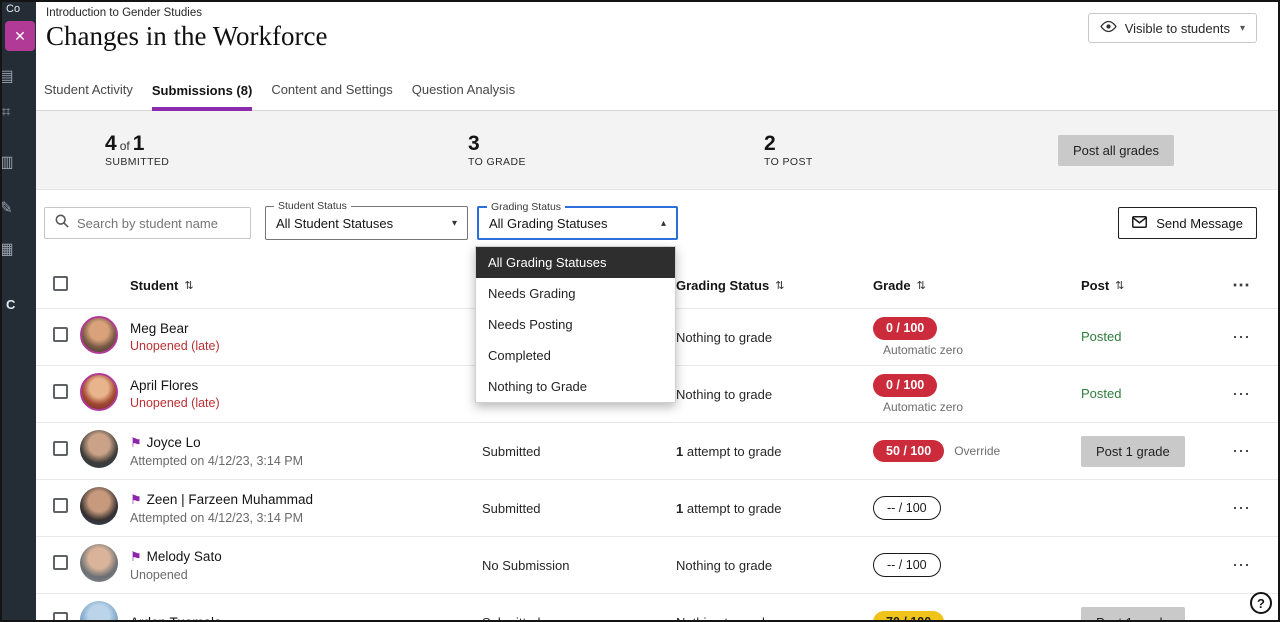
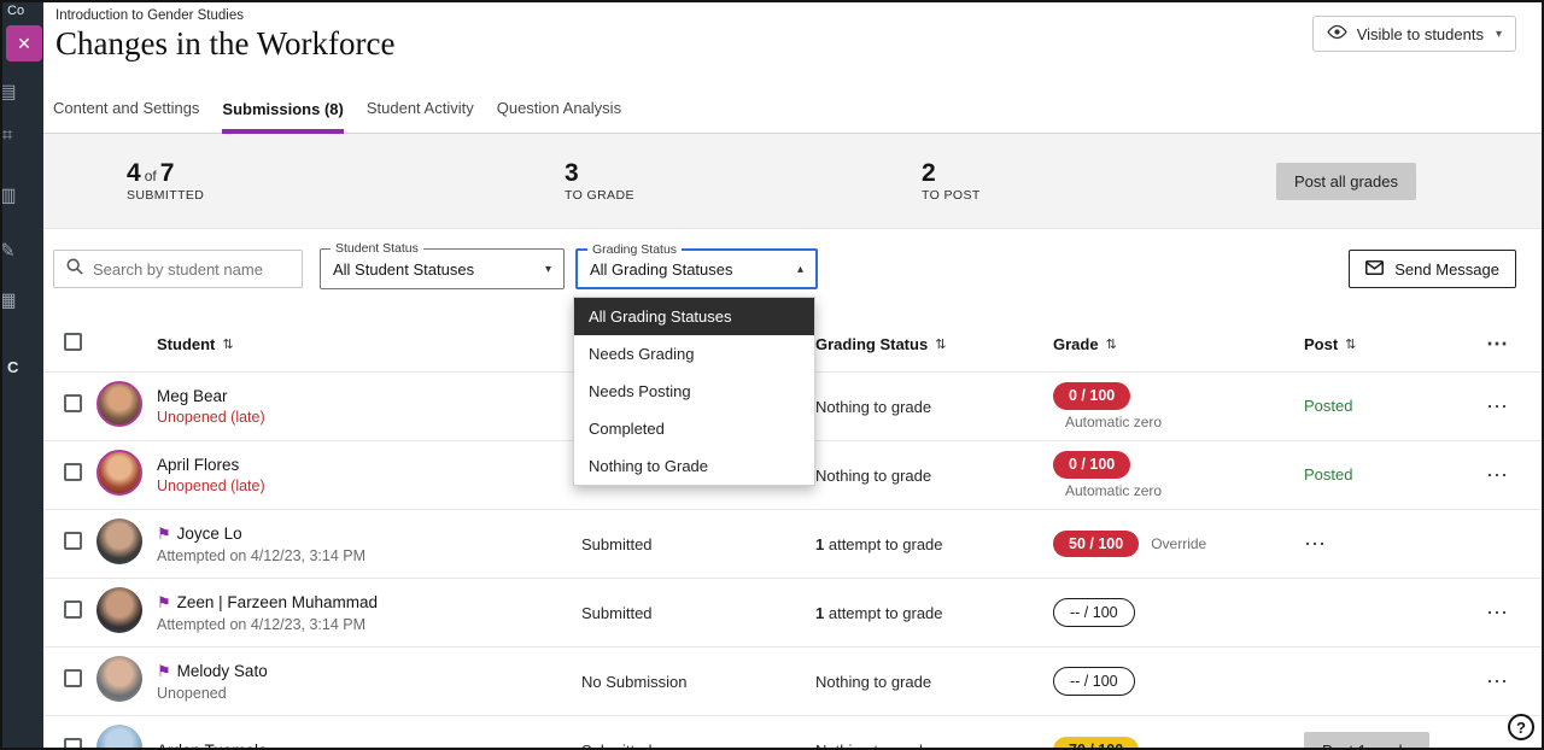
  Co
  ✕
  ▤
  ⌗
  ▥
  ✎
  ▦
  C
  Introduction to Gender Studies
  Changes in the Workforce
  Visible to students
  ▾
- Student Activity
+ Content and Settings
  Submissions (8)
- Content and Settings
+ Student Activity
  Question Analysis
- 4 of 1
+ 4 of 7
  SUBMITTED
  3
  TO GRADE
  2
  TO POST
  Post all grades
  Search by student name
  Student Status
  All Student Statuses
  ▾
  Grading Status
  All Grading Statuses
  ▴
  Send Message
  Student
  ⇅
  Grading Status
  ⇅
  Grade
  ⇅
  Post
  ⇅
  ⋯
  Meg Bear
  Unopened (late)
  Nothing to grade
  0 / 100
  Automatic zero
  Posted
  ⋯
  April Flores
  Unopened (late)
  Nothing to grade
  0 / 100
  Automatic zero
  Posted
  ⋯
  ⚑
  Joyce Lo
  Attempted on 4/12/23, 3:14 PM
  Submitted
  1 attempt to grade
  50 / 100
  Override
- Post 1 grade
  ⋯
  ⚑
  Zeen | Farzeen Muhammad
  Attempted on 4/12/23, 3:14 PM
  Submitted
  1 attempt to grade
  -- / 100
  ⋯
  ⚑
  Melody Sato
  Unopened
  No Submission
  Nothing to grade
  -- / 100
  ⋯
  All Grading Statuses
  Needs Grading
  Needs Posting
  Completed
  Nothing to Grade
  ?
